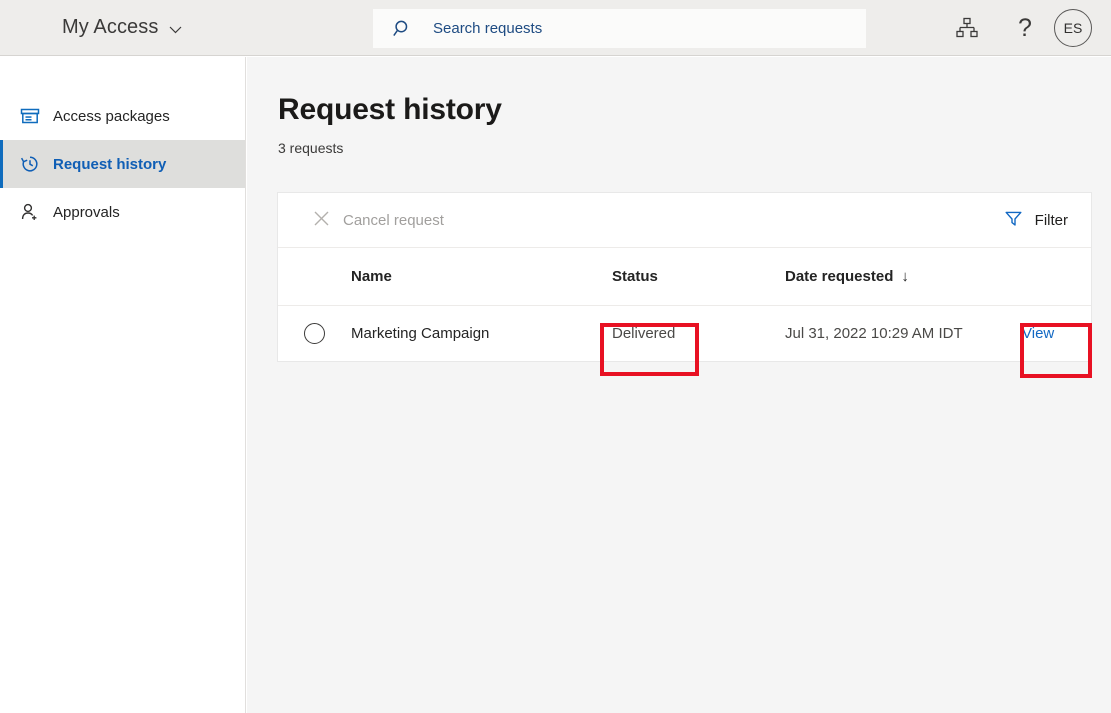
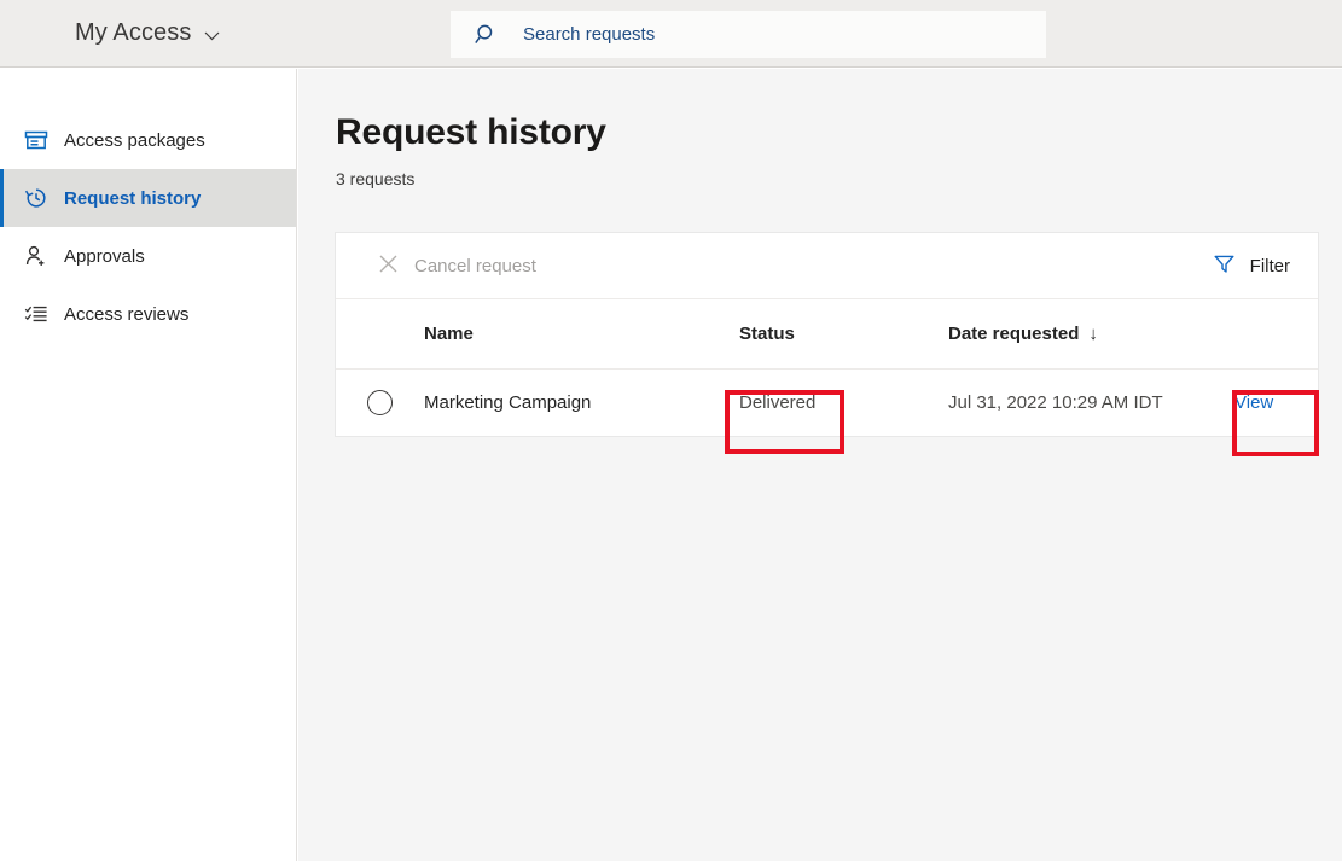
  My Access
  Search requests
- ?
- ES
  Access packages
  Request history
  Approvals
+ Access reviews
  Request history
  3 requests
  Cancel request
  Filter
  Name
  Status
  Date requested
  ↓
  Marketing Campaign
  Delivered
  Jul 31, 2022 10:29 AM IDT
  View
